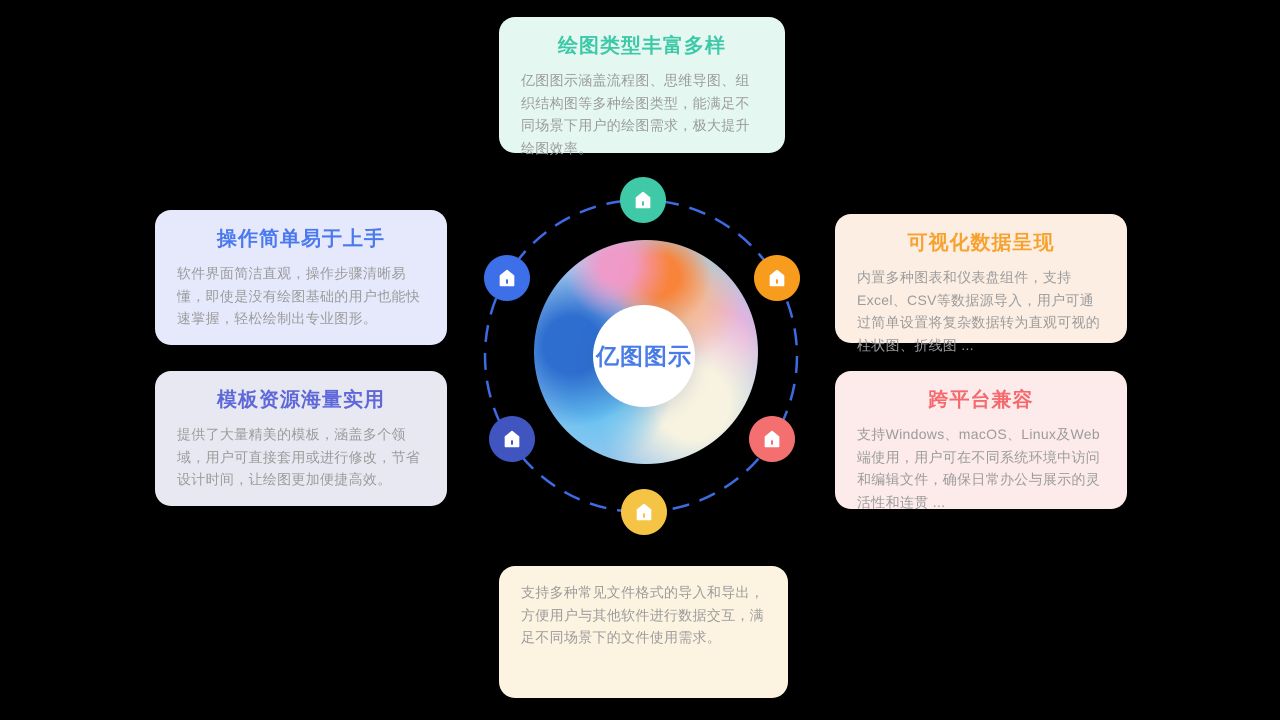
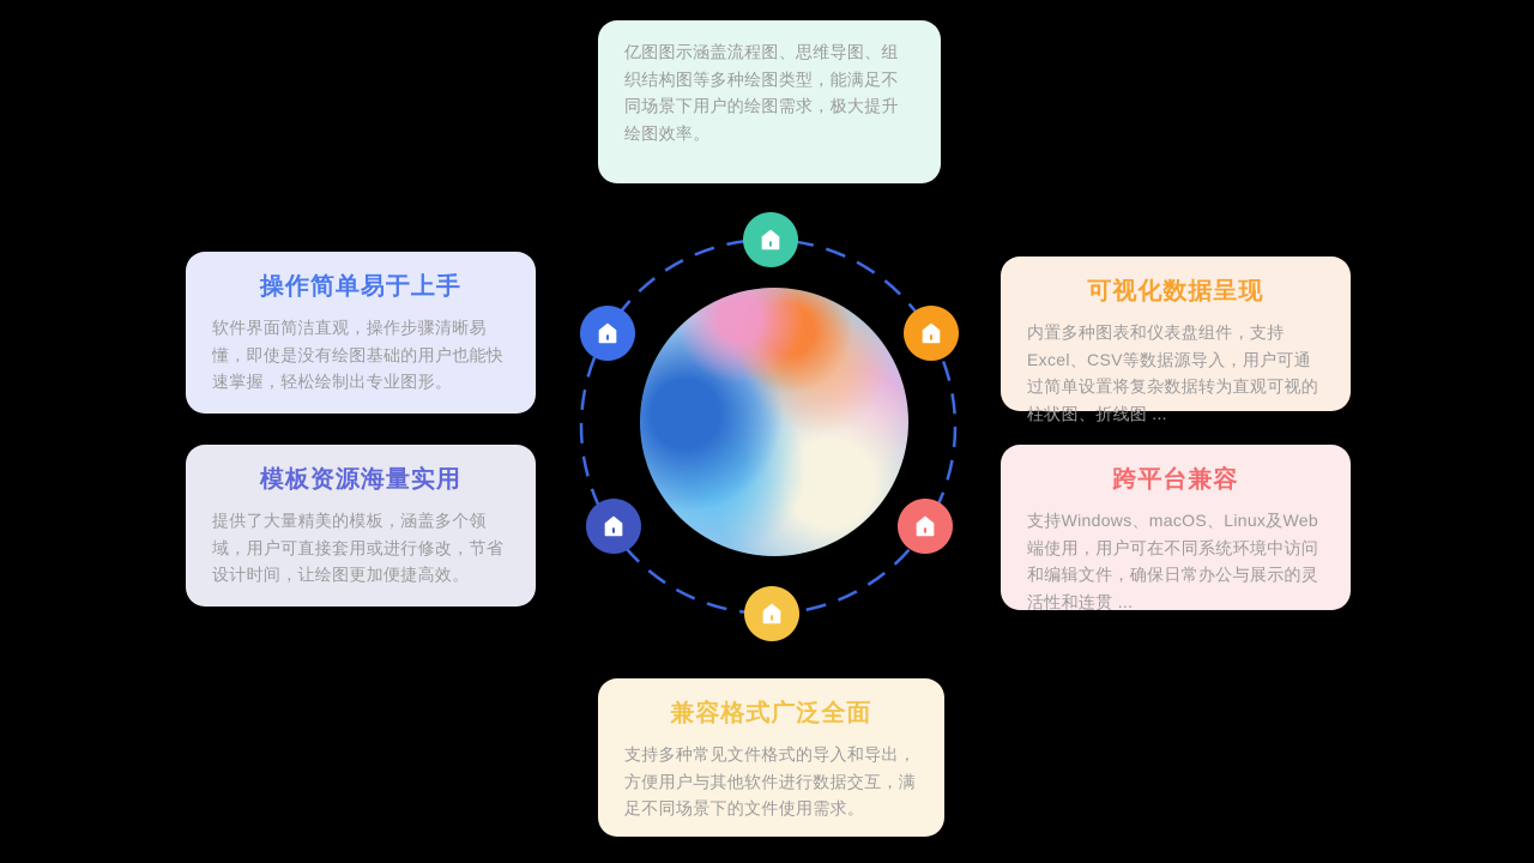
- 亿图图示
- 绘图类型丰富多样
  亿图图示涵盖流程图、思维导图、组织结构图等多种绘图类型，能满足不同场景下用户的绘图需求，极大提升绘图效率。
  操作简单易于上手
  软件界面简洁直观，操作步骤清晰易懂，即使是没有绘图基础的用户也能快速掌握，轻松绘制出专业图形。
  模板资源海量实用
  提供了大量精美的模板，涵盖多个领域，用户可直接套用或进行修改，节省设计时间，让绘图更加便捷高效。
  可视化数据呈现
  内置多种图表和仪表盘组件，支持Excel、CSV等数据源导入，用户可通过简单设置将复杂数据转为直观可视的柱状图、折线图 ...
  跨平台兼容
  支持Windows、macOS、Linux及Web端使用，用户可在不同系统环境中访问和编辑文件，确保日常办公与展示的灵活性和连贯 ...
+ 兼容格式广泛全面
  支持多种常见文件格式的导入和导出，方便用户与其他软件进行数据交互，满足不同场景下的文件使用需求。
